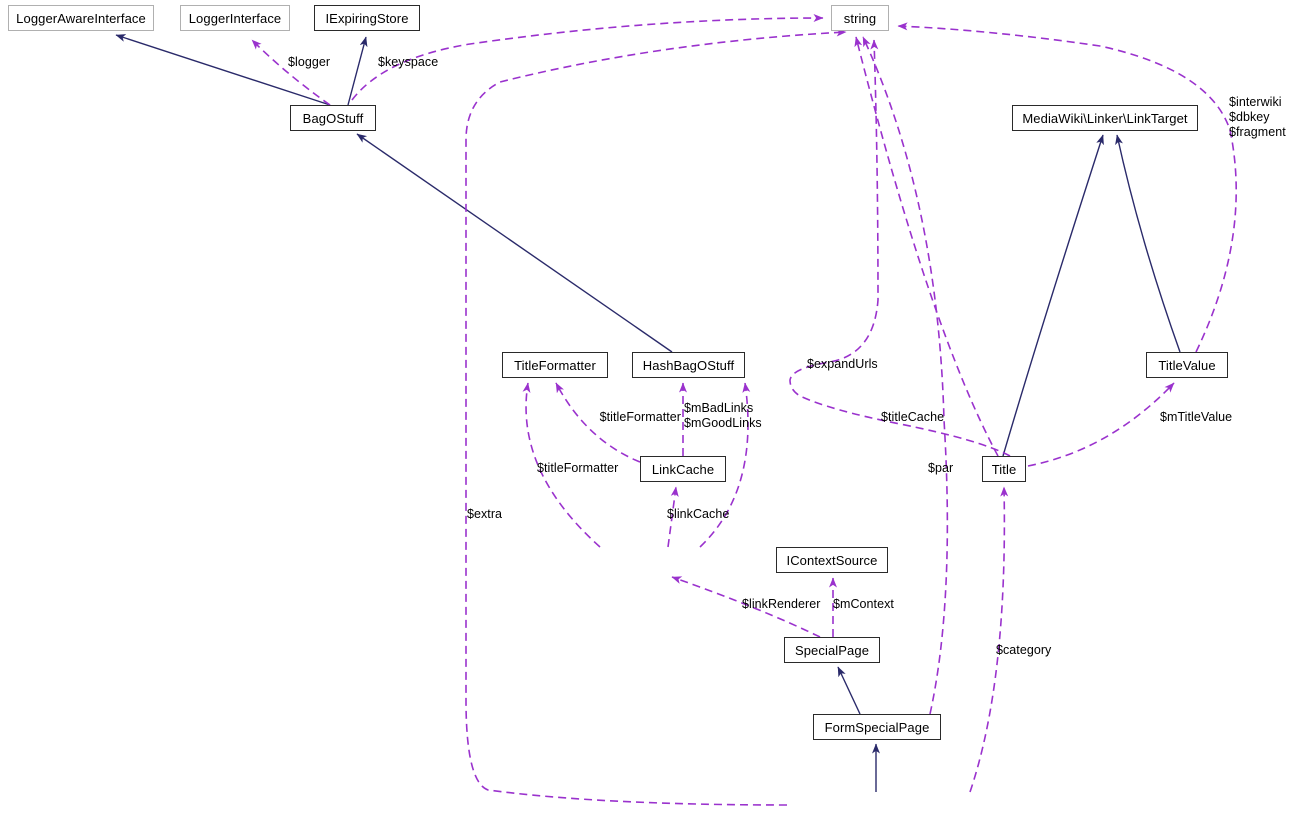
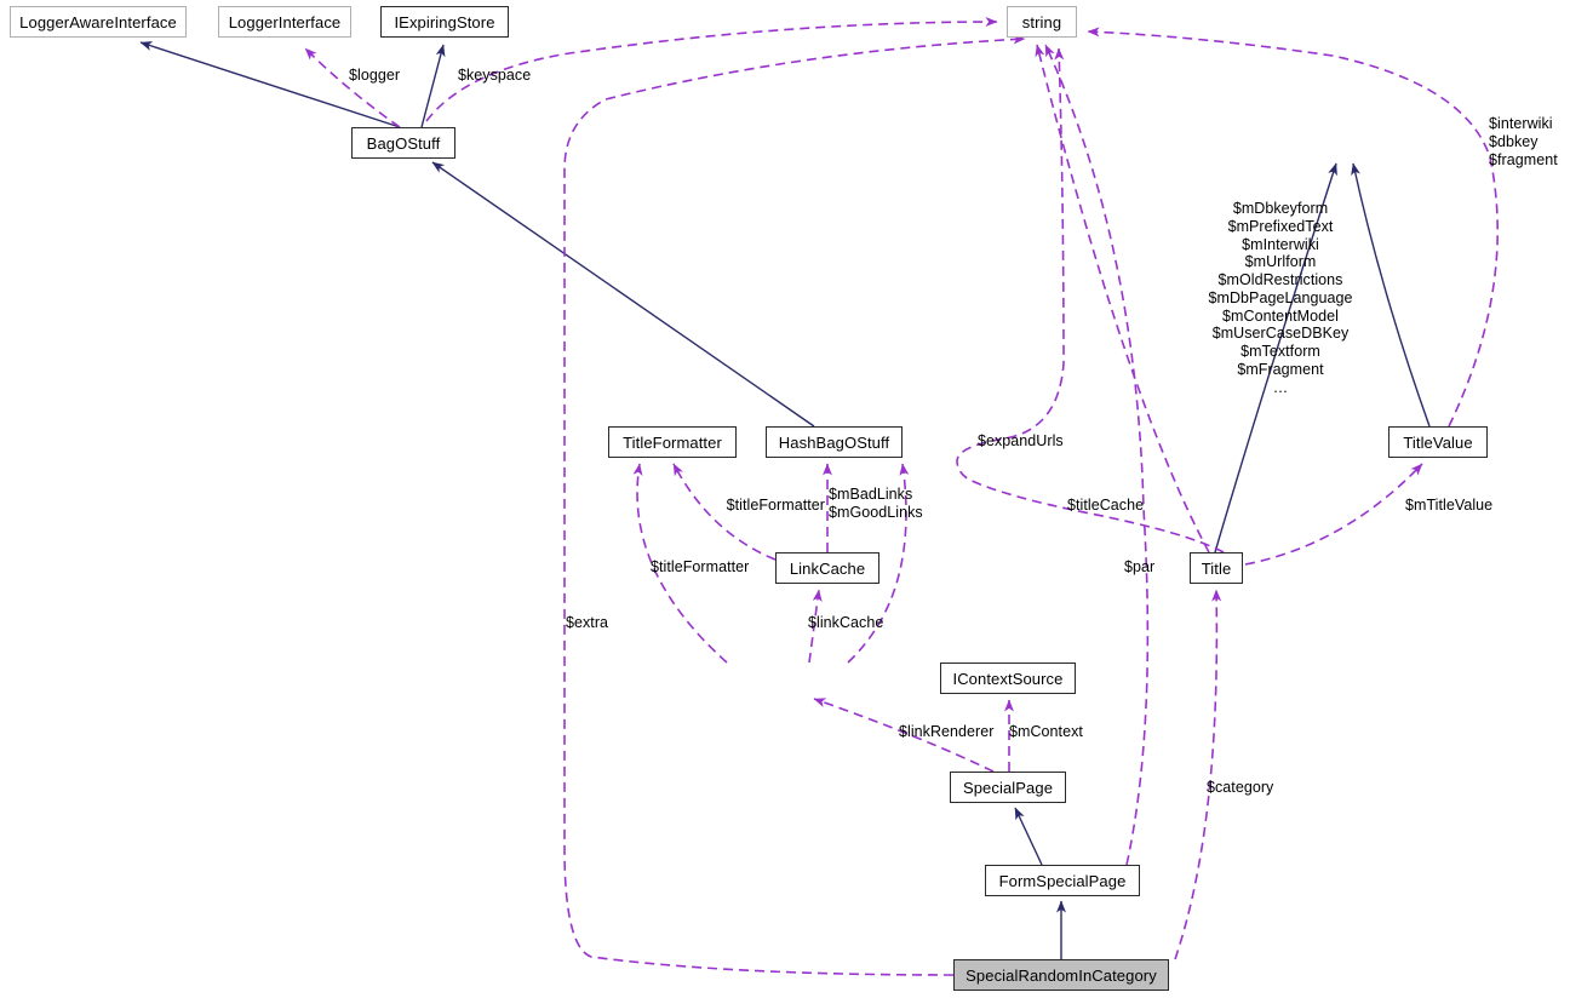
  LoggerAwareInterface
  LoggerInterface
  IExpiringStore
  string
  BagOStuff
- MediaWiki\Linker\LinkTarget
  TitleFormatter
  HashBagOStuff
  TitleValue
  LinkCache
  Title
  IContextSource
  SpecialPage
  FormSpecialPage
+ SpecialRandomInCategory
  $logger
  $keyspace
  $interwiki
  $dbkey
  $fragment
+ $mDbkeyform
+ $mPrefixedText
+ $mInterwiki
+ $mUrlform
+ $mOldRestrictions
+ $mDbPageLanguage
+ $mContentModel
+ $mUserCaseDBKey
+ $mTextform
+ $mFragment
+ …
  $expandUrls
  $mBadLinks
  $mGoodLinks
  $titleFormatter
  $titleCache
  $mTitleValue
  $titleFormatter
  $par
  $linkCache
  $extra
  $linkRenderer
  $mContext
  $category
